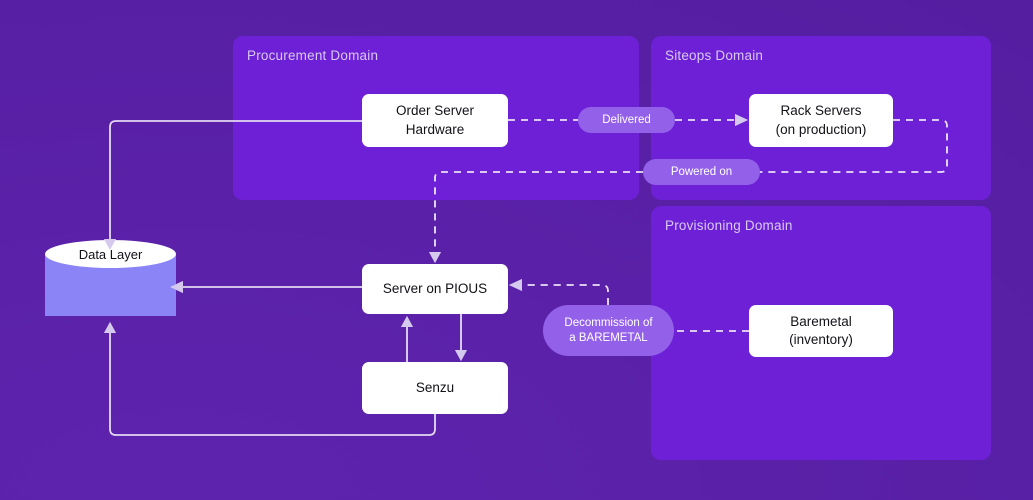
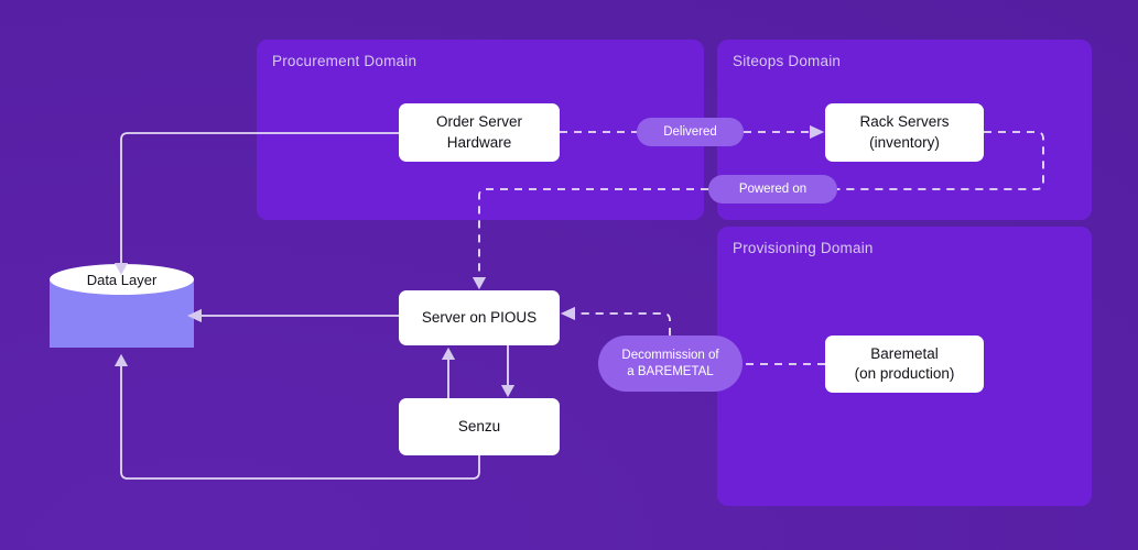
  Procurement Domain
  Siteops Domain
  Provisioning Domain
  Order Server
  Hardware
  Rack Servers
- (on production)
+ (inventory)
  Server on PIOUS
  Senzu
  Baremetal
- (inventory)
+ (on production)
  Delivered
  Powered on
  Decommission of
  a BAREMETAL
  Data Layer
